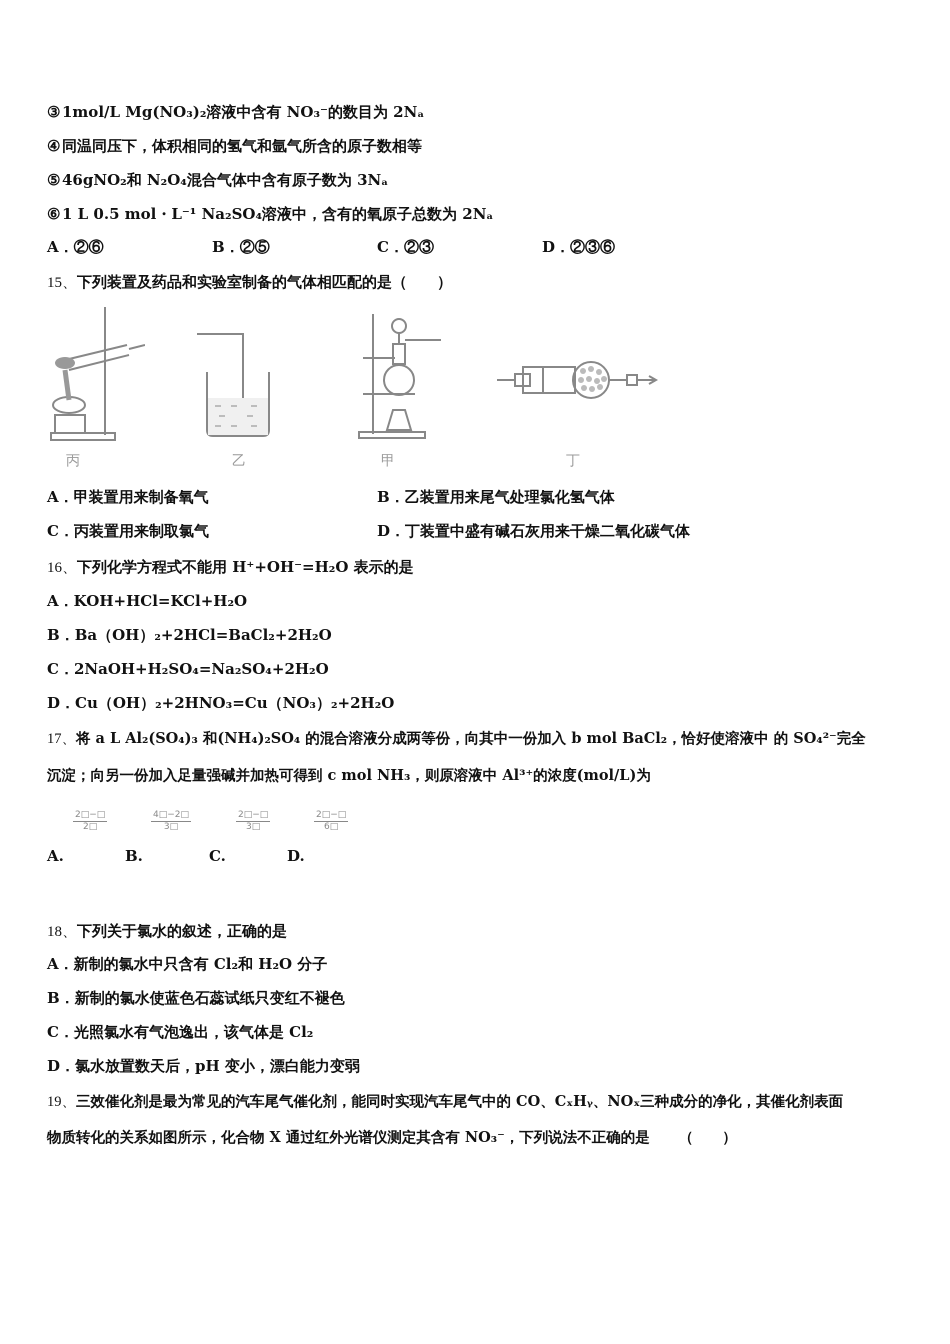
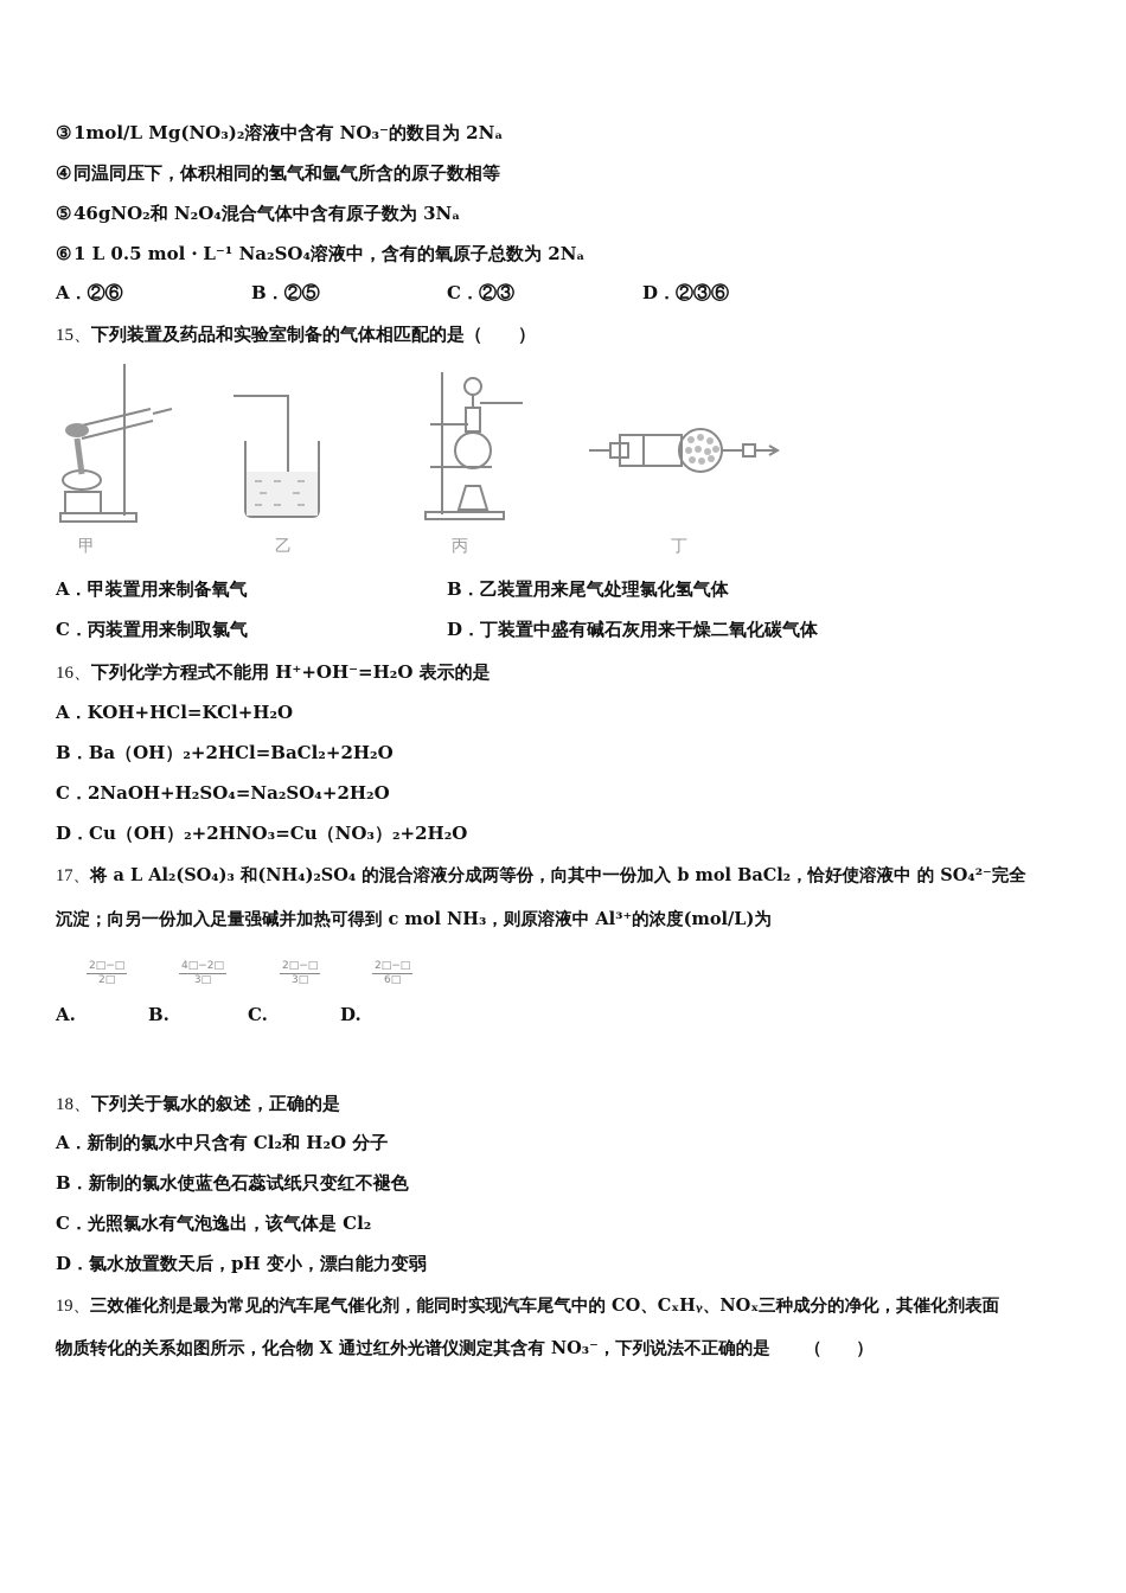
  ③
  1mol/L Mg(NO₃)₂溶液中含有 NO₃⁻的数目为 2Nₐ
  ④
  同温同压下，体积相同的氢气和氩气所含的原子数相等
  ⑤
  46gNO₂和 N₂O₄混合气体中含有原子数为 3Nₐ
  ⑥
  1 L 0.5 mol・L⁻¹ Na₂SO₄溶液中，含有的氧原子总数为 2Nₐ
  A．②⑥
  B．②⑤
  C．②③
  D．②③⑥
  15、下列装置及药品和实验室制备的气体相匹配的是（ ）
- 丙
+ 甲
  乙
- 甲
+ 丙
  丁
  A．甲装置用来制备氧气
  B．乙装置用来尾气处理氯化氢气体
  C．丙装置用来制取氯气
  D．丁装置中盛有碱石灰用来干燥二氧化碳气体
  16、下列化学方程式不能用 H⁺+OH⁻=H₂O 表示的是
  A．KOH+HCl=KCl+H₂O
  B．Ba（OH）₂+2HCl=BaCl₂+2H₂O
  C．2NaOH+H₂SO₄=Na₂SO₄+2H₂O
  D．Cu（OH）₂+2HNO₃=Cu（NO₃）₂+2H₂O
  17、将 a L Al₂(SO₄)₃ 和(NH₄)₂SO₄ 的混合溶液分成两等份，向其中一份加入 b mol BaCl₂，恰好使溶液中 的 SO₄²⁻完全
  沉淀；向另一份加入足量强碱并加热可得到 c mol NH₃，则原溶液中 Al³⁺的浓度(mol/L)为
  2□−□
  2□
  4□−2□
  3□
  2□−□
  3□
  2□−□
  6□
  A.
  B.
  C.
  D.
  18、下列关于氯水的叙述，正确的是
  A．新制的氯水中只含有 Cl₂和 H₂O 分子
  B．新制的氯水使蓝色石蕊试纸只变红不褪色
  C．光照氯水有气泡逸出，该气体是 Cl₂
  D．氯水放置数天后，pH 变小，漂白能力变弱
  19、三效催化剂是最为常见的汽车尾气催化剂，能同时实现汽车尾气中的 CO、CₓHᵧ、NOₓ三种成分的净化，其催化剂表面
  物质转化的关系如图所示，化合物 X 通过红外光谱仪测定其含有 NO₃⁻，下列说法不正确的是 （ ）
